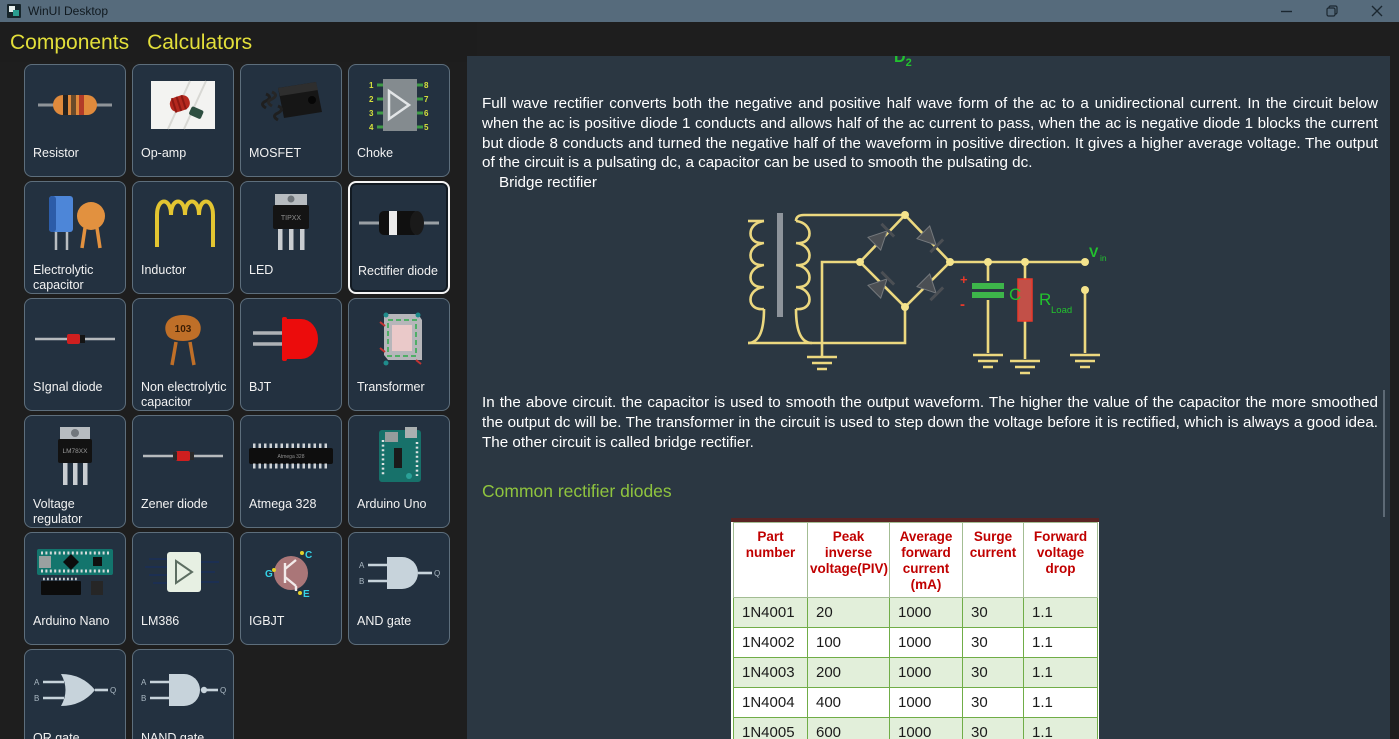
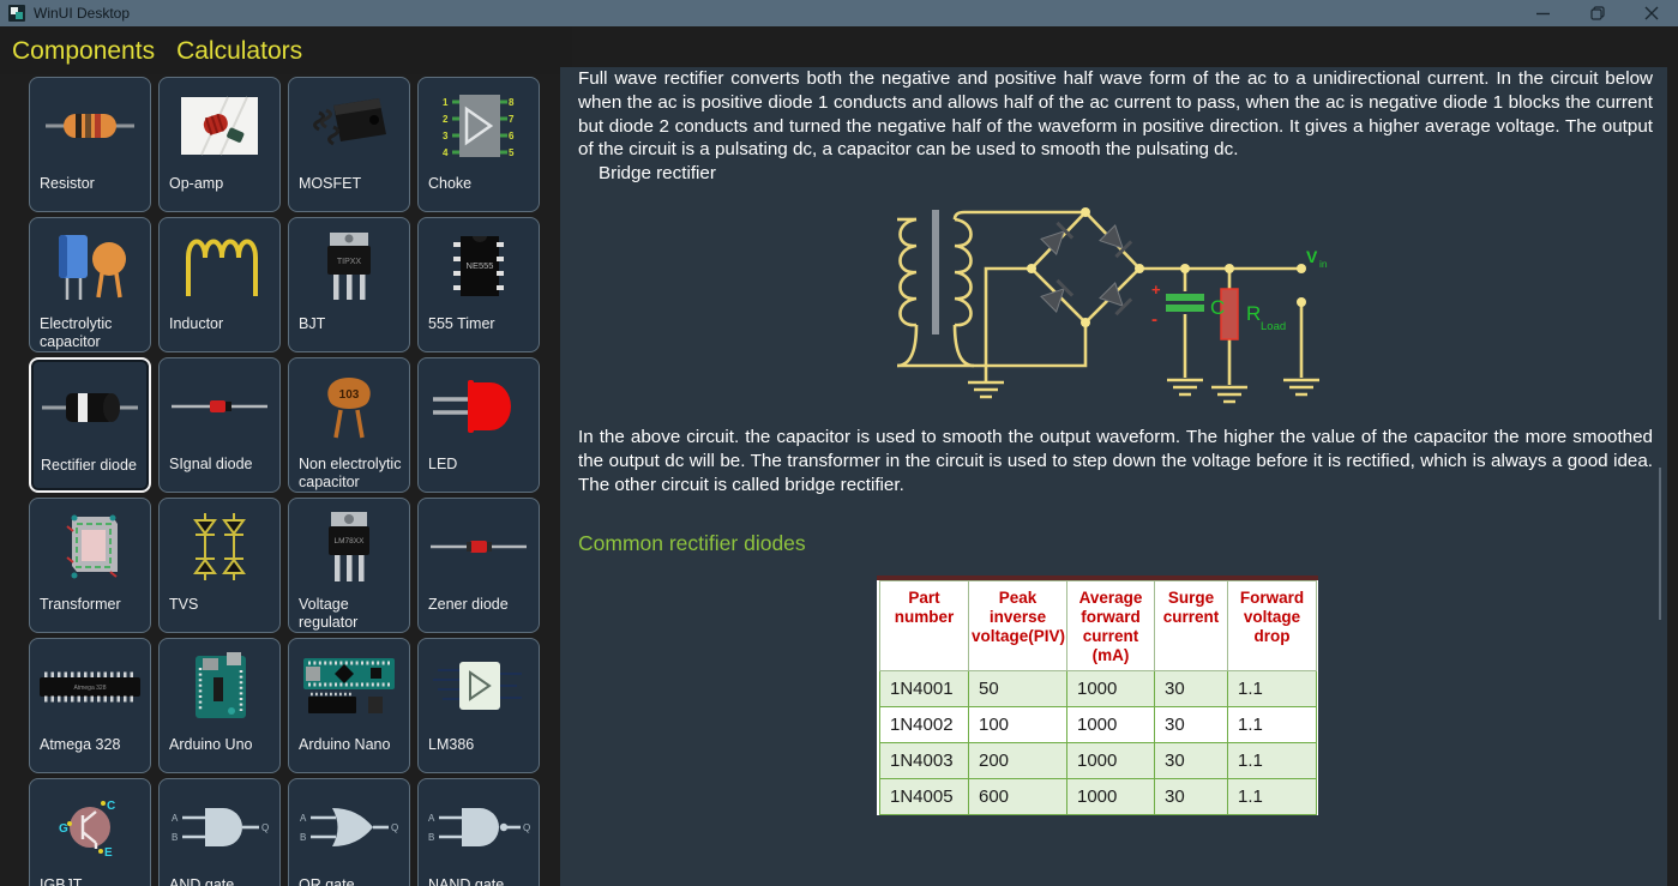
  WinUI Desktop
  Components
  Calculators
  Resistor
  Op-amp
  MOSFET
  1
  2
  3
  4
  8
  7
  6
  5
  Choke
  Electrolytic capacitor
  Inductor
- LED
+ BJT
+ NE555
+ 555 Timer
  Rectifier diode
  SIgnal diode
  103
  Non electrolytic capacitor
- BJT
+ LED
  Transformer
+ TVS
  Voltage regulator
  Zener diode
  Atmega 328
  Arduino Uno
  Arduino Nano
  LM386
  C
  G
  E
  IGBJT
  A
  B
  Q
  AND gate
  A
  B
  Q
  OR gate
  A
  B
  Q
  NAND gate
- D2
- Full wave rectifier converts both the negative and positive half wave form of the ac to a unidirectional current. In the circuit below when the ac is positive diode 1 conducts and allows half of the ac current to pass, when the ac is negative diode 1 blocks the current but diode 8 conducts and turned the negative half of the waveform in positive direction. It gives a higher average voltage. The output of the circuit is a pulsating dc, a capacitor can be used to smooth the pulsating dc.
+ Full wave rectifier converts both the negative and positive half wave form of the ac to a unidirectional current. In the circuit below when the ac is positive diode 1 conducts and allows half of the ac current to pass, when the ac is negative diode 1 blocks the current but diode 2 conducts and turned the negative half of the waveform in positive direction. It gives a higher average voltage. The output of the circuit is a pulsating dc, a capacitor can be used to smooth the pulsating dc.
  Bridge rectifier
  +
  -
  C
  R
  Load
  V
  in
  In the above circuit. the capacitor is used to smooth the output waveform. The higher the value of the capacitor the more smoothed the output dc will be. The transformer in the circuit is used to step down the voltage before it is rectified, which is always a good idea. The other circuit is called bridge rectifier.
  Common rectifier diodes
  Part number	Peak inverse voltage(PIV)	Average forward current (mA)	Surge current	Forward voltage drop
- 1N4001	20	1000	30	1.1
+ 1N4001	50	1000	30	1.1
  1N4002	100	1000	30	1.1
  1N4003	200	1000	30	1.1
- 1N4004	400	1000	30	1.1
  1N4005	600	1000	30	1.1
